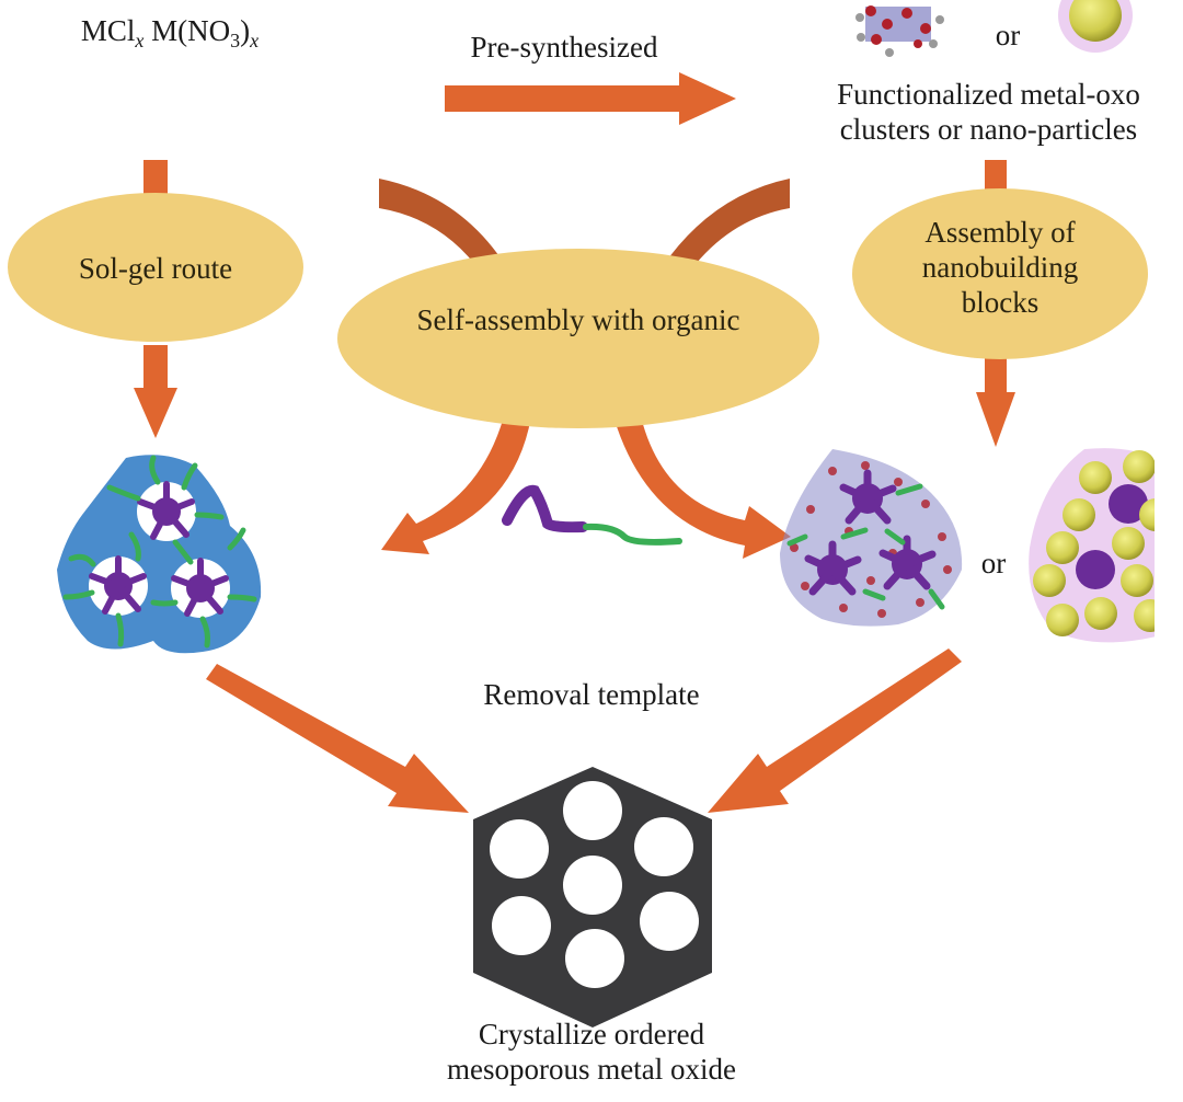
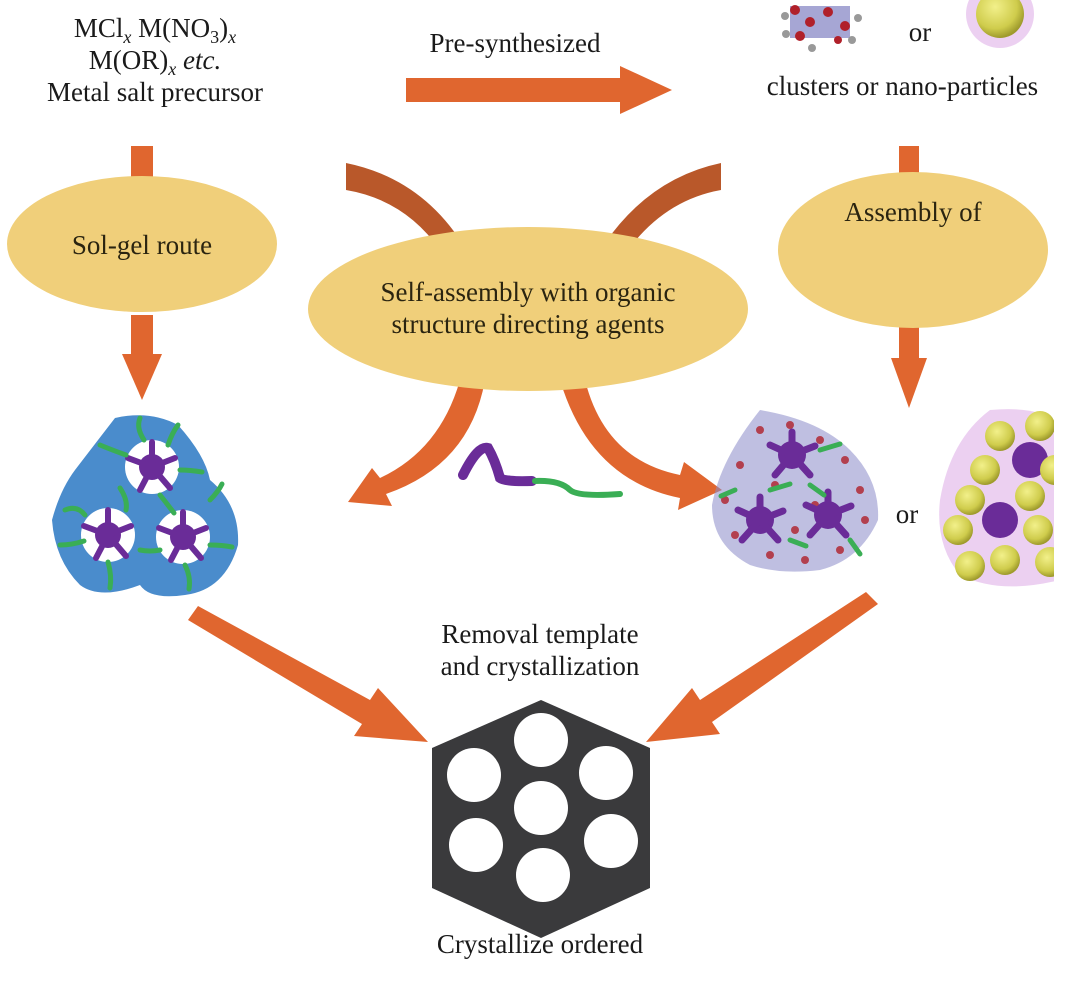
  MClx M(NO3)x
+ M(OR)x etc.
+ Metal salt precursor
  Pre-synthesized
  or
- Functionalized metal-oxo
  clusters or nano-particles
  Sol-gel route
  Self-assembly with organic
+ structure directing agents
  Assembly of
- nanobuilding
- blocks
  or
  Removal template
+ and crystallization
  Crystallize ordered
- mesoporous metal oxide
